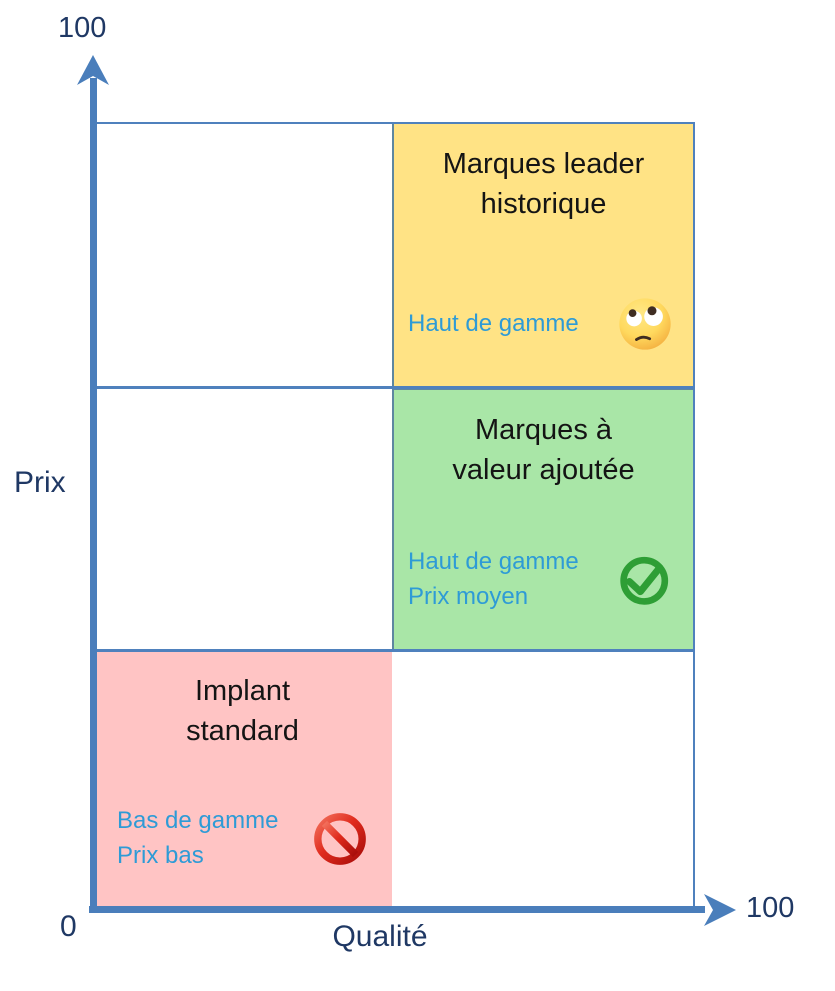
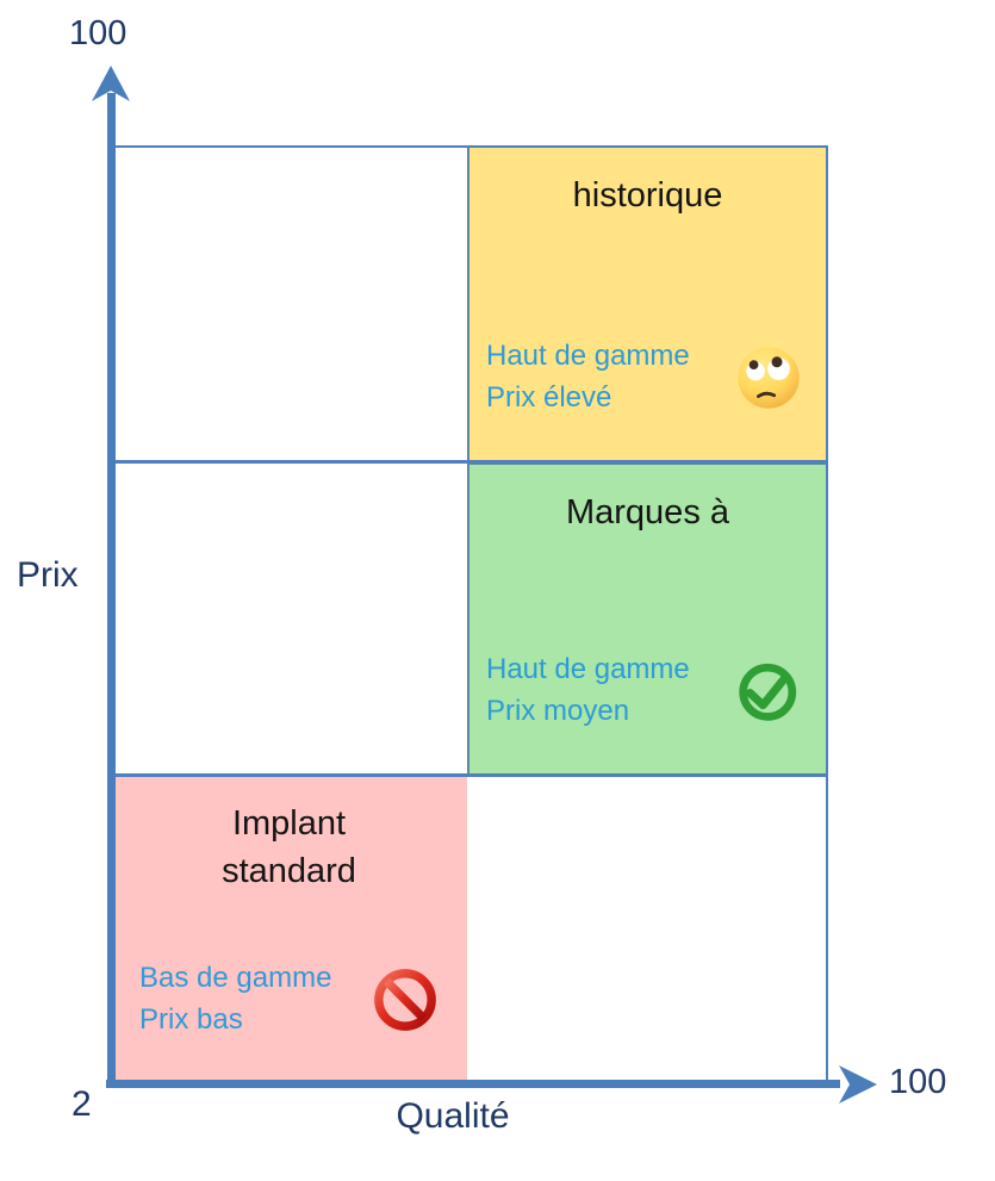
  100
  Prix
- 0
+ 2
  Qualité
  100
- Marques leader
  historique
  Haut de gamme
+ Prix élevé
  Marques à
- valeur ajoutée
  Haut de gamme
  Prix moyen
  Implant
  standard
  Bas de gamme
  Prix bas
